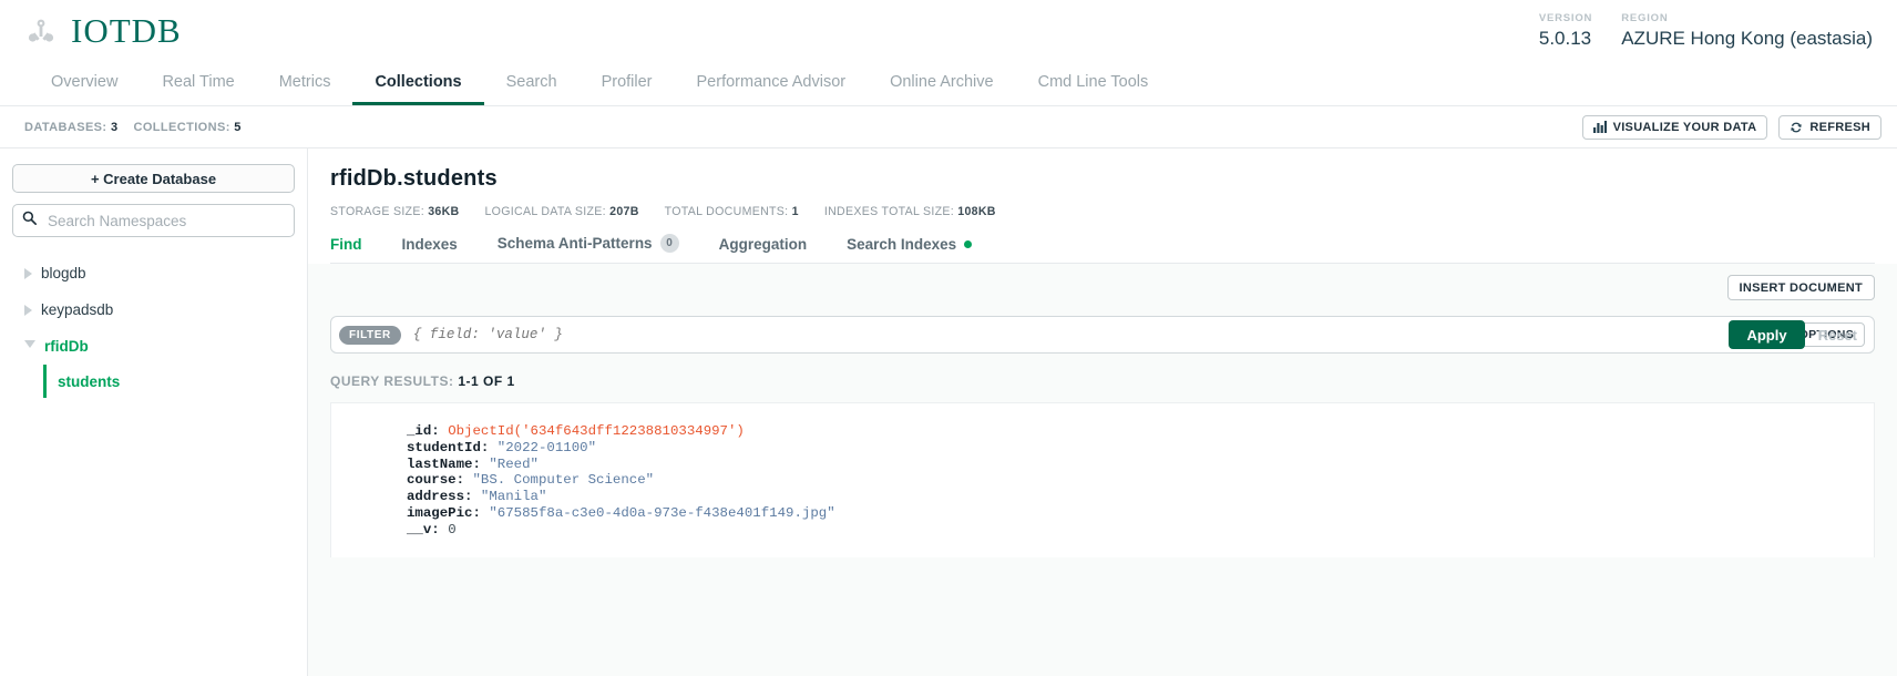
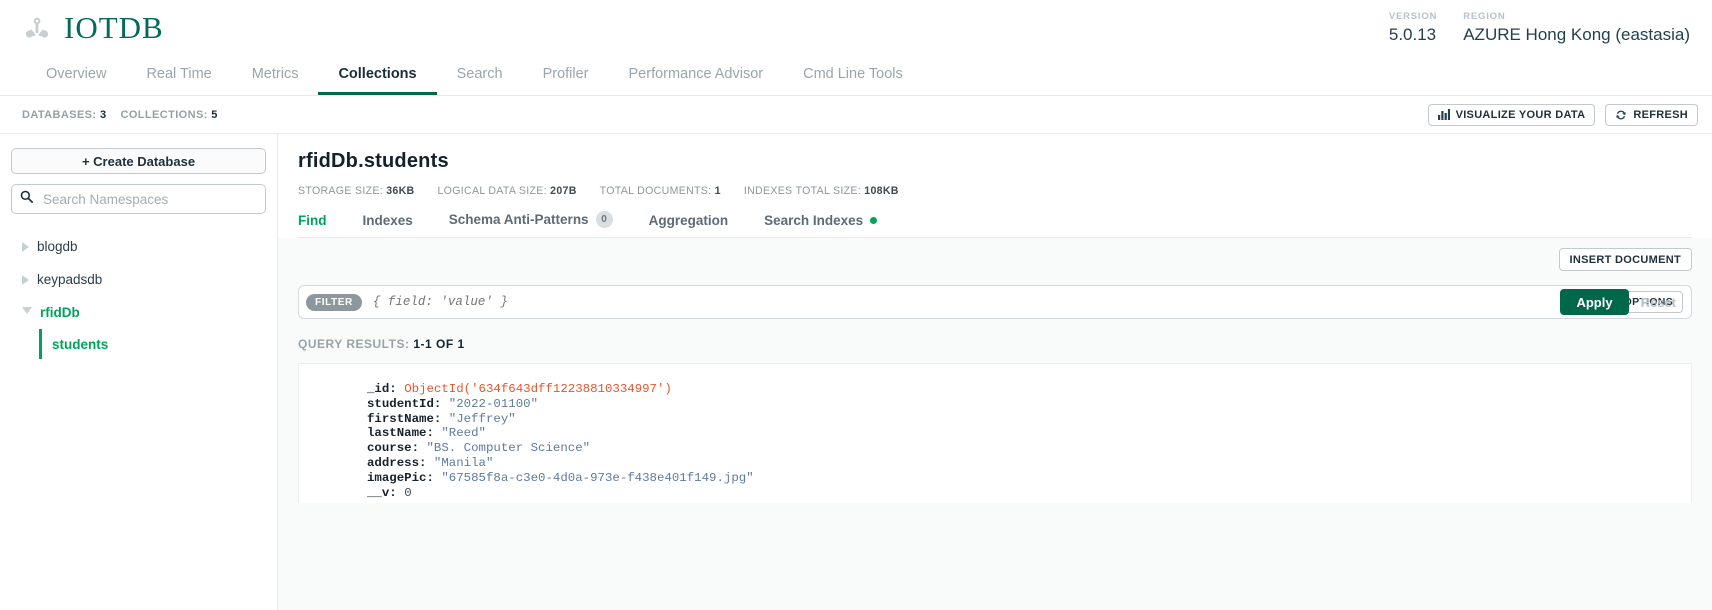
  IOTDB
  VERSION
  5.0.13
  REGION
  AZURE Hong Kong (eastasia)
  Overview
  Real Time
  Metrics
  Collections
  Search
  Profiler
  Performance Advisor
- Online Archive
  Cmd Line Tools
  DATABASES: 3
  COLLECTIONS: 5
  VISUALIZE YOUR DATA
  REFRESH
  + Create Database
  Search Namespaces
  blogdb
  keypadsdb
  rfidDb
  students
  rfidDb.students
  STORAGE SIZE: 36KB
  LOGICAL DATA SIZE: 207B
  TOTAL DOCUMENTS: 1
  INDEXES TOTAL SIZE: 108KB
  Find
  Indexes
  Schema Anti-Patterns
  0
  Aggregation
  Search Indexes
  INSERT DOCUMENT
  FILTER
  { field: 'value' }
  PTIONS
  Apply
  Reset
  QUERY RESULTS: 1-1 OF 1
  _id: ObjectId('634f643dff12238810334997')
  studentId: "2022-01100"
+ firstName: "Jeffrey"
  lastName: "Reed"
  course: "BS. Computer Science"
  address: "Manila"
  imagePic: "67585f8a-c3e0-4d0a-973e-f438e401f149.jpg"
  __v: 0
